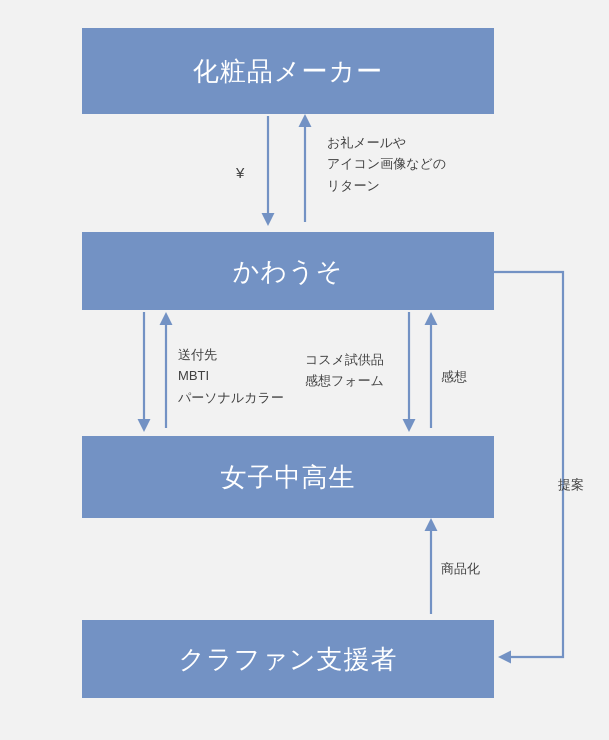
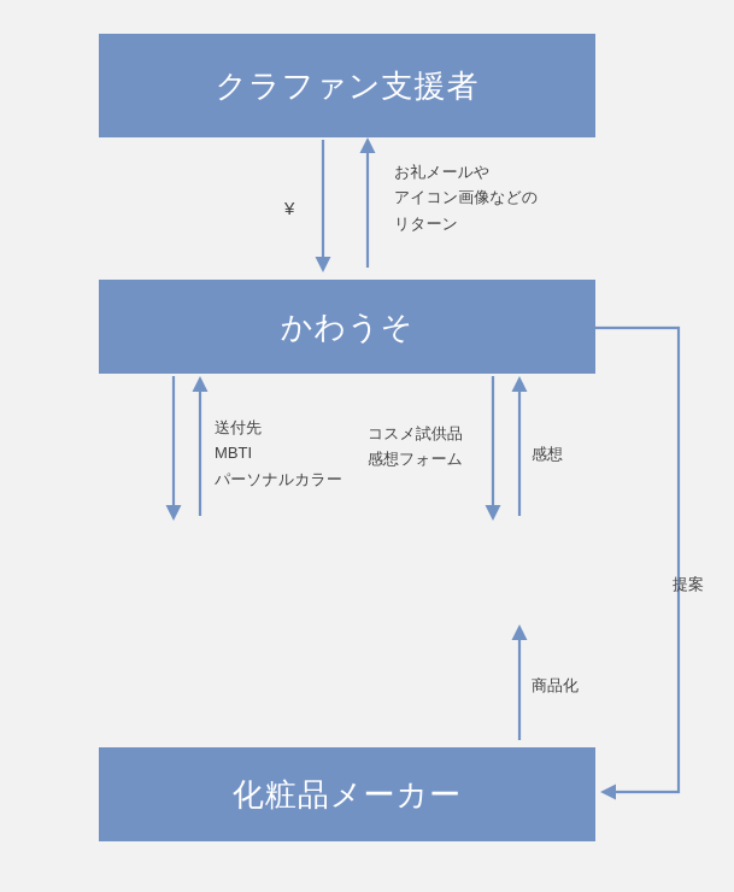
- 化粧品メーカー
+ クラファン支援者
  かわうそ
- 女子中高生
- クラファン支援者
+ 化粧品メーカー
  ¥
  お礼メールや
  アイコン画像などの
  リターン
  送付先
  MBTI
  パーソナルカラー
  コスメ試供品
  感想フォーム
  感想
  商品化
  提案
